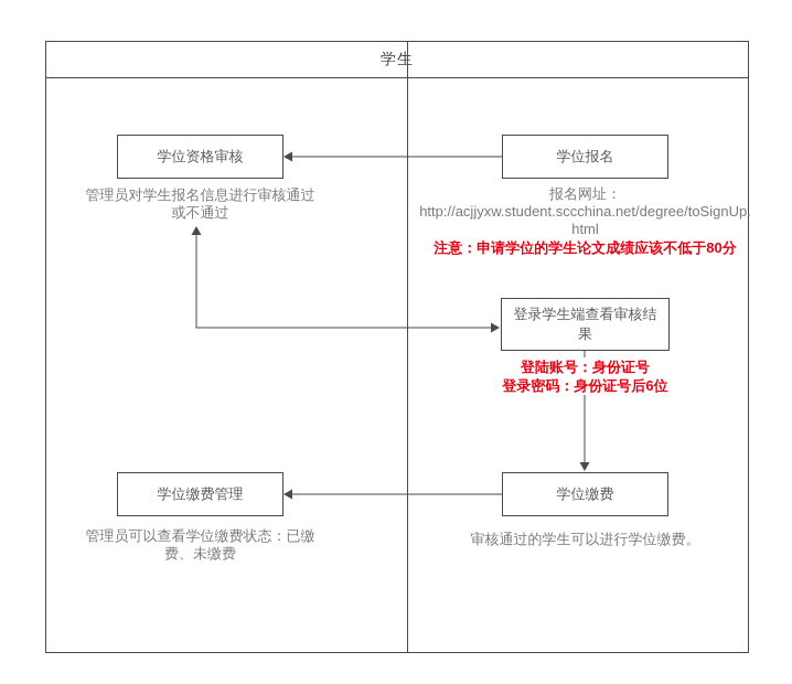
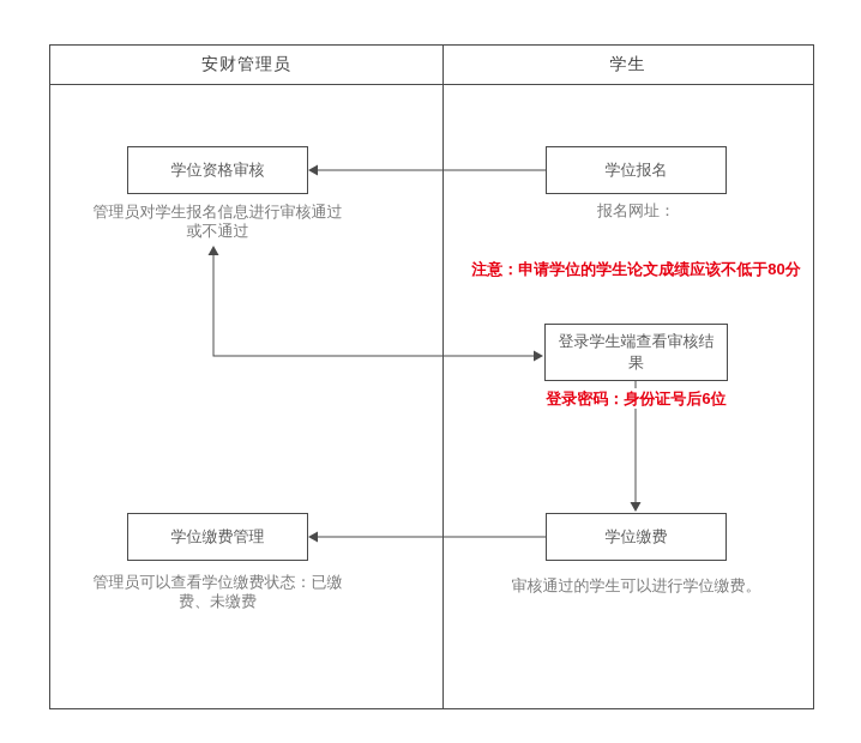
+ 安财管理员
  学生
  学位资格审核
  学位报名
  登录学生端查看审核结果
  学位缴费管理
  学位缴费
  管理员对学生报名信息进行审核通过或不通过
  报名网址：
- http://acjjyxw.student.sccchina.net/degree/toSignUp.html
  注意：申请学位的学生论文成绩应该不低于80分
- 登陆账号：身份证号
  登录密码：身份证号后6位
  管理员可以查看学位缴费状态：已缴费、未缴费
  审核通过的学生可以进行学位缴费。
